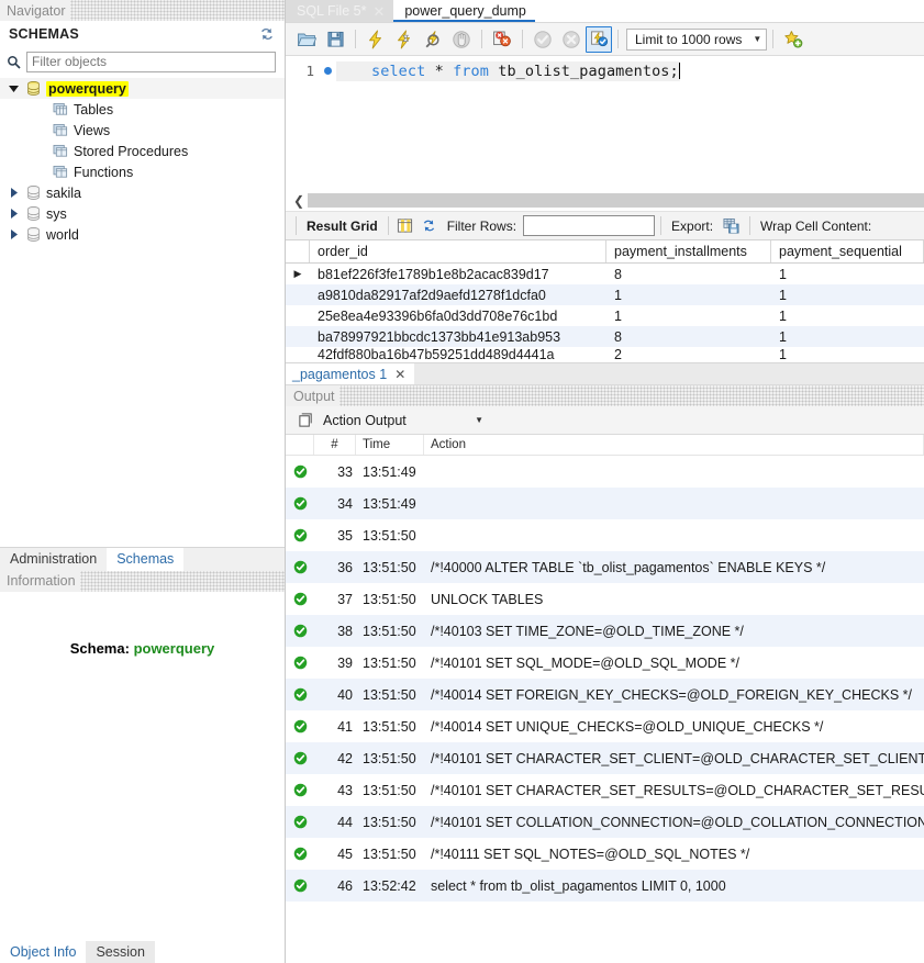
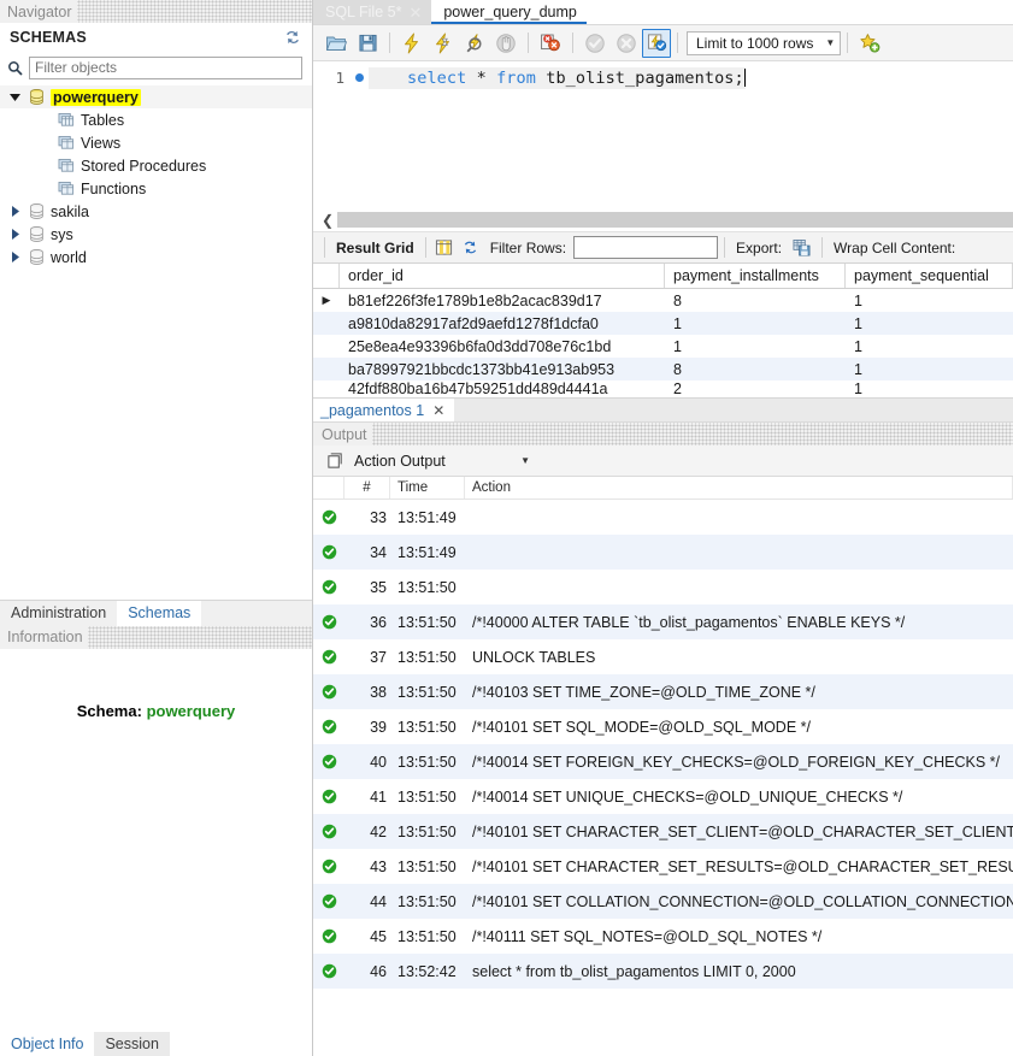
  Navigator
  SCHEMAS
  Filter objects
  powerquery
  Tables
  Views
  Stored Procedures
  Functions
  sakila
  sys
  world
  Administration
  Schemas
  Information
  Schema: powerquery
  Object Info
  Session
  power_query_dump
  Limit to 1000 rows
  ▼
  1
  select * from tb_olist_pagamentos;
  ❮
  Result Grid
  Filter Rows:
  Export:
  Wrap Cell Content:
  order_id
  payment_installments
  payment_sequential
  ▶
  b81ef226f3fe1789b1e8b2acac839d17
  8
  1
  a9810da82917af2d9aefd1278f1dcfa0
  1
  1
  25e8ea4e93396b6fa0d3dd708e76c1bd
  1
  1
  ba78997921bbcdc1373bb41e913ab953
  8
  1
  42fdf880ba16b47b59251dd489d4441a
  2
  1
  _pagamentos 1
  ✕
  Output
  Action Output
  ▼
  #
  Time
  Action
  33
  13:51:49
  34
  13:51:49
  35
  13:51:50
  36
  13:51:50
  /*!40000 ALTER TABLE `tb_olist_pagamentos` ENABLE KEYS */
  37
  13:51:50
  UNLOCK TABLES
  38
  13:51:50
  /*!40103 SET TIME_ZONE=@OLD_TIME_ZONE */
  39
  13:51:50
  /*!40101 SET SQL_MODE=@OLD_SQL_MODE */
  40
  13:51:50
  /*!40014 SET FOREIGN_KEY_CHECKS=@OLD_FOREIGN_KEY_CHECKS */
  41
  13:51:50
  /*!40014 SET UNIQUE_CHECKS=@OLD_UNIQUE_CHECKS */
  42
  13:51:50
  /*!40101 SET CHARACTER_SET_CLIENT=@OLD_CHARACTER_SET_CLIENT
  43
  13:51:50
  /*!40101 SET CHARACTER_SET_RESULTS=@OLD_CHARACTER_SET_RES
  44
  13:51:50
  /*!40101 SET COLLATION_CONNECTION=@OLD_COLLATION_CONNECTION
  45
  13:51:50
  /*!40111 SET SQL_NOTES=@OLD_SQL_NOTES */
  46
  13:52:42
- select * from tb_olist_pagamentos LIMIT 0, 1000
+ select * from tb_olist_pagamentos LIMIT 0, 2000
